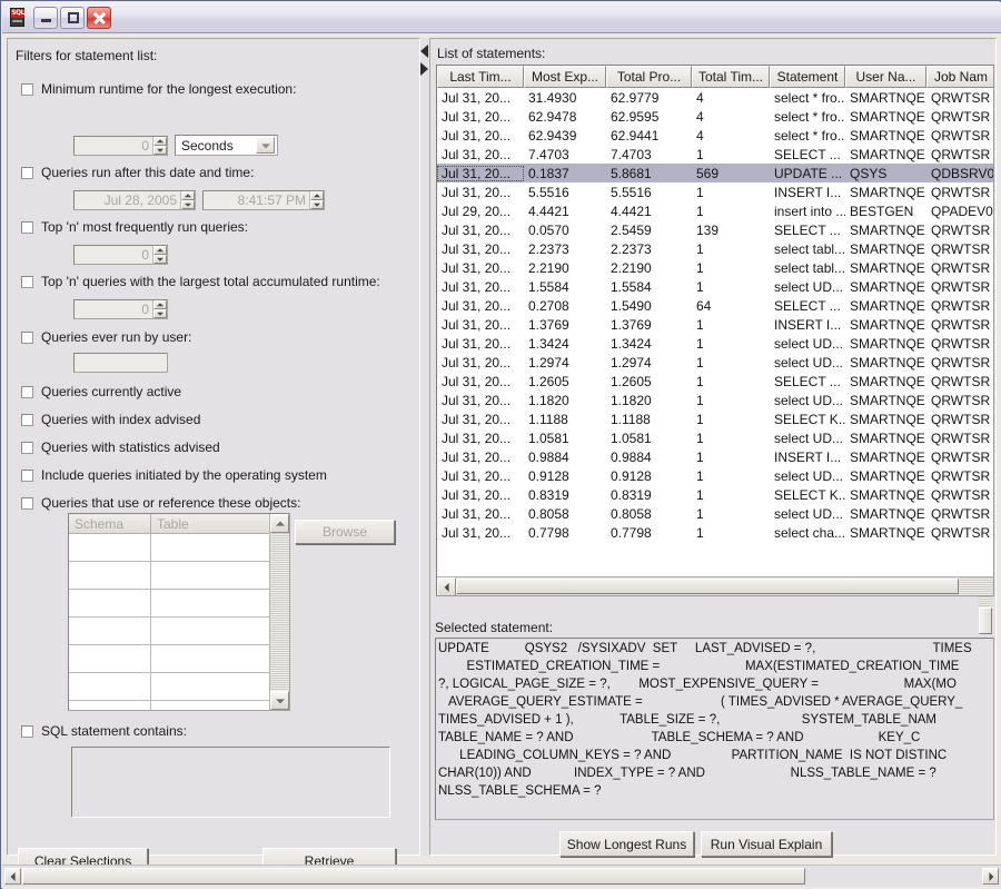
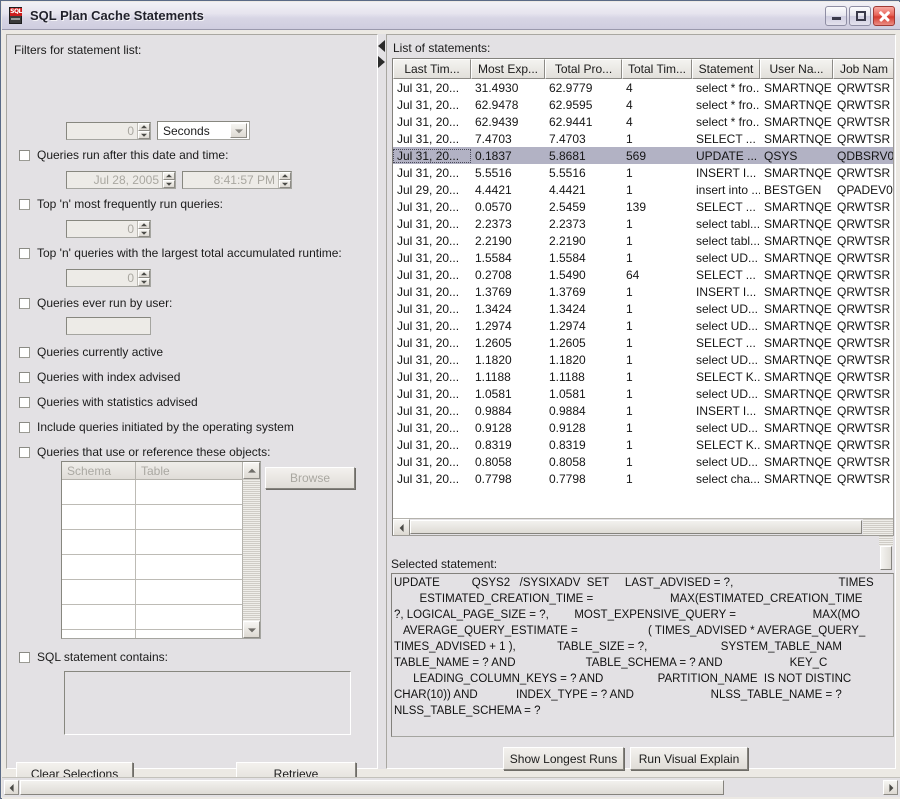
+ SQL Plan Cache Statements
  Filters for statement list:
- Minimum runtime for the longest execution:
  0
  Seconds
  Queries run after this date and time:
  Jul 28, 2005
  8:41:57 PM
  Top 'n' most frequently run queries:
  0
  Top 'n' queries with the largest total accumulated runtime:
  0
  Queries ever run by user:
  Queries currently active
  Queries with index advised
  Queries with statistics advised
  Include queries initiated by the operating system
  Queries that use or reference these objects:
  Schema
  Table
  Browse
  SQL statement contains:
  Clear Selections
  Retrieve
  List of statements:
  Last Tim...
  Most Exp...
  Total Pro...
  Total Tim...
  Statement
  User Na...
  Job Nam
  Jul 31, 20...
  31.4930
  62.9779
  4
  select * fro..
  SMARTNQE
  QRWTSR
  Jul 31, 20...
  62.9478
  62.9595
  4
  select * fro..
  SMARTNQE
  QRWTSR
  Jul 31, 20...
  62.9439
  62.9441
  4
  select * fro..
  SMARTNQE
  QRWTSR
  Jul 31, 20...
  7.4703
  7.4703
  1
  SELECT ...
  SMARTNQE
  QRWTSR
  Jul 31, 20...
  0.1837
  5.8681
  569
  UPDATE ...
  QSYS
  QDBSRV0
  Jul 31, 20...
  5.5516
  5.5516
  1
  INSERT I...
  SMARTNQE
  QRWTSR
  Jul 29, 20...
  4.4421
  4.4421
  1
  insert into ...
  BESTGEN
  QPADEV0
  Jul 31, 20...
  0.0570
  2.5459
  139
  SELECT ...
  SMARTNQE
  QRWTSR
  Jul 31, 20...
  2.2373
  2.2373
  1
  select tabl...
  SMARTNQE
  QRWTSR
  Jul 31, 20...
  2.2190
  2.2190
  1
  select tabl...
  SMARTNQE
  QRWTSR
  Jul 31, 20...
  1.5584
  1.5584
  1
  select UD...
  SMARTNQE
  QRWTSR
  Jul 31, 20...
  0.2708
  1.5490
  64
  SELECT ...
  SMARTNQE
  QRWTSR
  Jul 31, 20...
  1.3769
  1.3769
  1
  INSERT I...
  SMARTNQE
  QRWTSR
  Jul 31, 20...
  1.3424
  1.3424
  1
  select UD...
  SMARTNQE
  QRWTSR
  Jul 31, 20...
  1.2974
  1.2974
  1
  select UD...
  SMARTNQE
  QRWTSR
  Jul 31, 20...
  1.2605
  1.2605
  1
  SELECT ...
  SMARTNQE
  QRWTSR
  Jul 31, 20...
  1.1820
  1.1820
  1
  select UD...
  SMARTNQE
  QRWTSR
  Jul 31, 20...
  1.1188
  1.1188
  1
  SELECT K..
  SMARTNQE
  QRWTSR
  Jul 31, 20...
  1.0581
  1.0581
  1
  select UD...
  SMARTNQE
  QRWTSR
  Jul 31, 20...
  0.9884
  0.9884
  1
  INSERT I...
  SMARTNQE
  QRWTSR
  Jul 31, 20...
  0.9128
  0.9128
  1
  select UD...
  SMARTNQE
  QRWTSR
  Jul 31, 20...
  0.8319
  0.8319
  1
  SELECT K..
  SMARTNQE
  QRWTSR
  Jul 31, 20...
  0.8058
  0.8058
  1
  select UD...
  SMARTNQE
  QRWTSR
  Jul 31, 20...
  0.7798
  0.7798
  1
  select cha...
  SMARTNQE
  QRWTSR
  Selected statement:
  UPDATE QSYS2 /SYSIXADV SET LAST_ADVISED = ?, TIMES
  ESTIMATED_CREATION_TIME = MAX(ESTIMATED_CREATION_TIME
  ?, LOGICAL_PAGE_SIZE = ?, MOST_EXPENSIVE_QUERY = MAX(MO
  AVERAGE_QUERY_ESTIMATE = ( TIMES_ADVISED * AVERAGE_QUERY_
  TIMES_ADVISED + 1 ), TABLE_SIZE = ?, SYSTEM_TABLE_NAM
  TABLE_NAME = ? AND TABLE_SCHEMA = ? AND KEY_C
  LEADING_COLUMN_KEYS = ? AND PARTITION_NAME IS NOT DISTINC
  CHAR(10)) AND INDEX_TYPE = ? AND NLSS_TABLE_NAME = ?
  NLSS_TABLE_SCHEMA = ?
  Show Longest Runs
  Run Visual Explain
